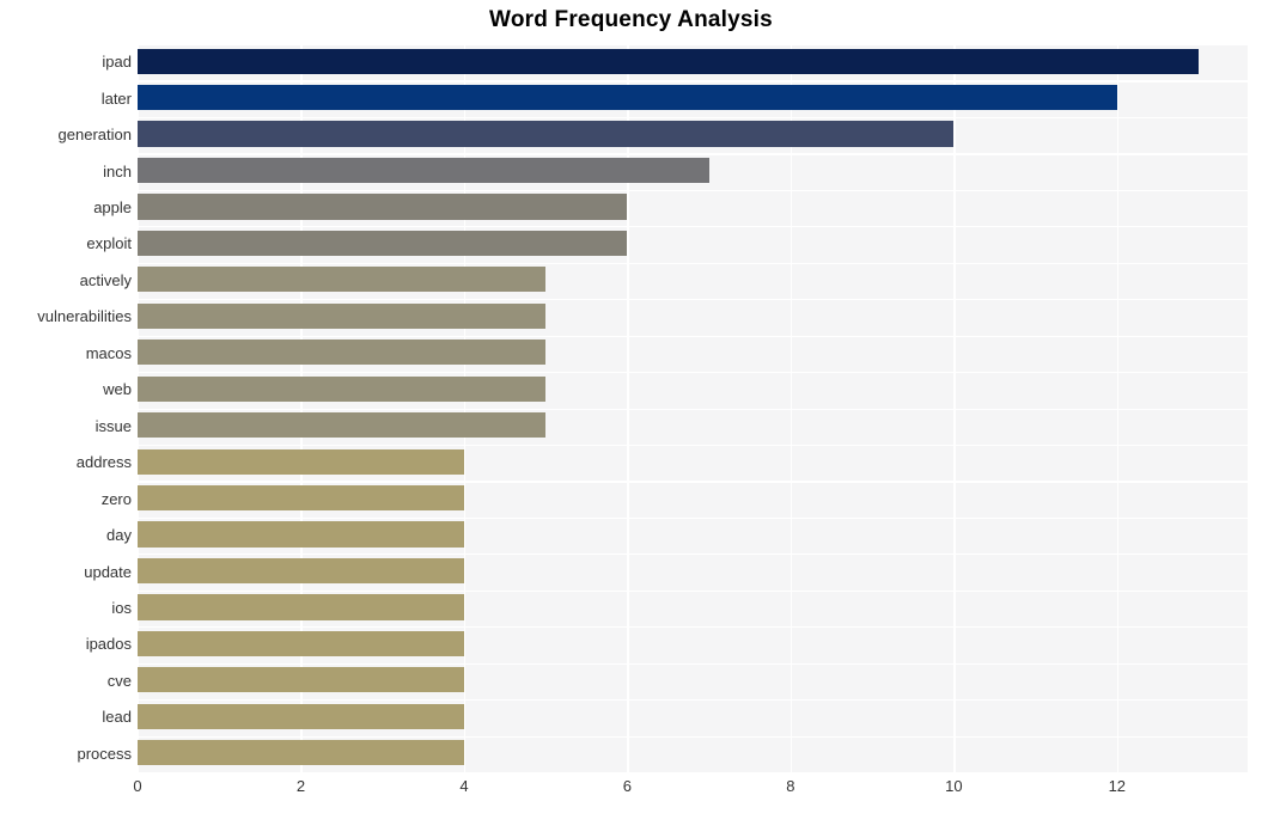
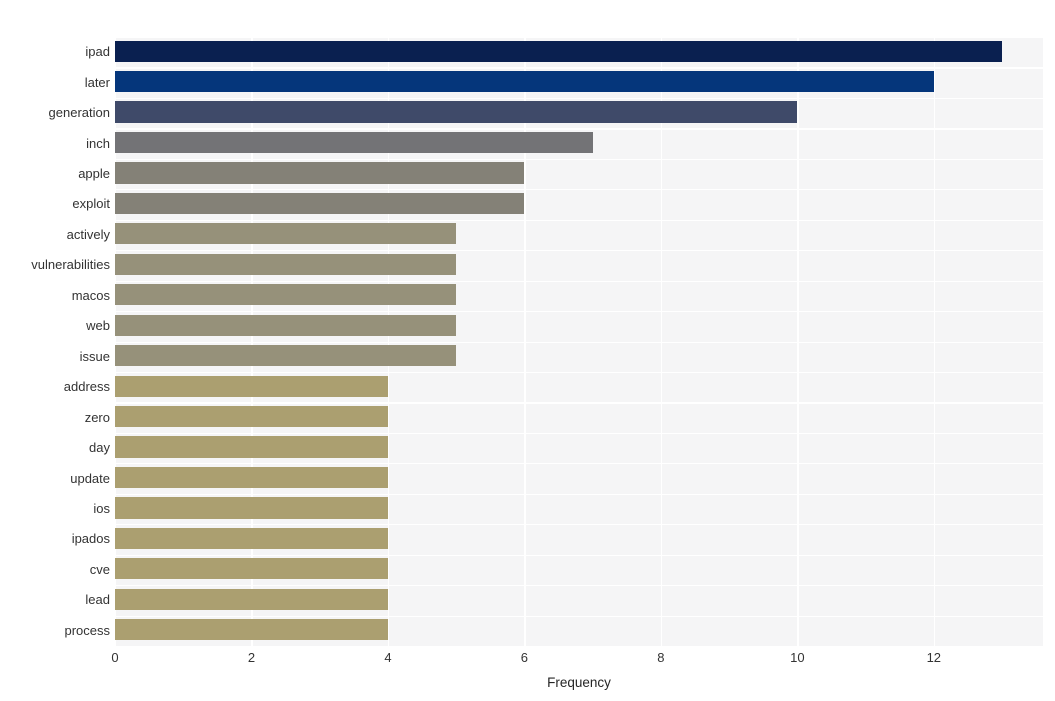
- Word Frequency Analysis
  ipad
  later
  generation
  inch
  apple
  exploit
  actively
  vulnerabilities
  macos
  web
  issue
  address
  zero
  day
  update
  ios
  ipados
  cve
  lead
  process
  0
  2
  4
  6
  8
  10
  12
+ Frequency
